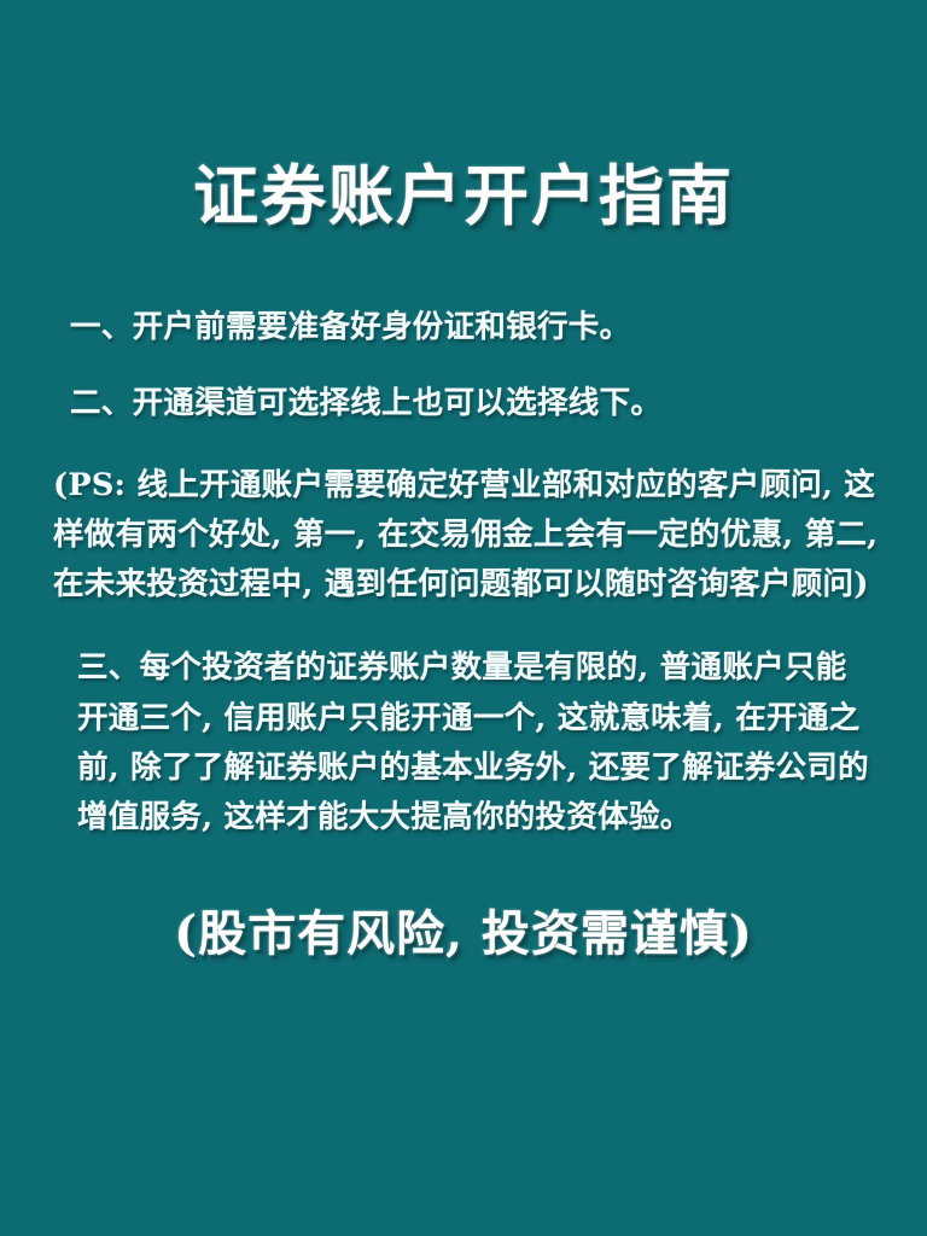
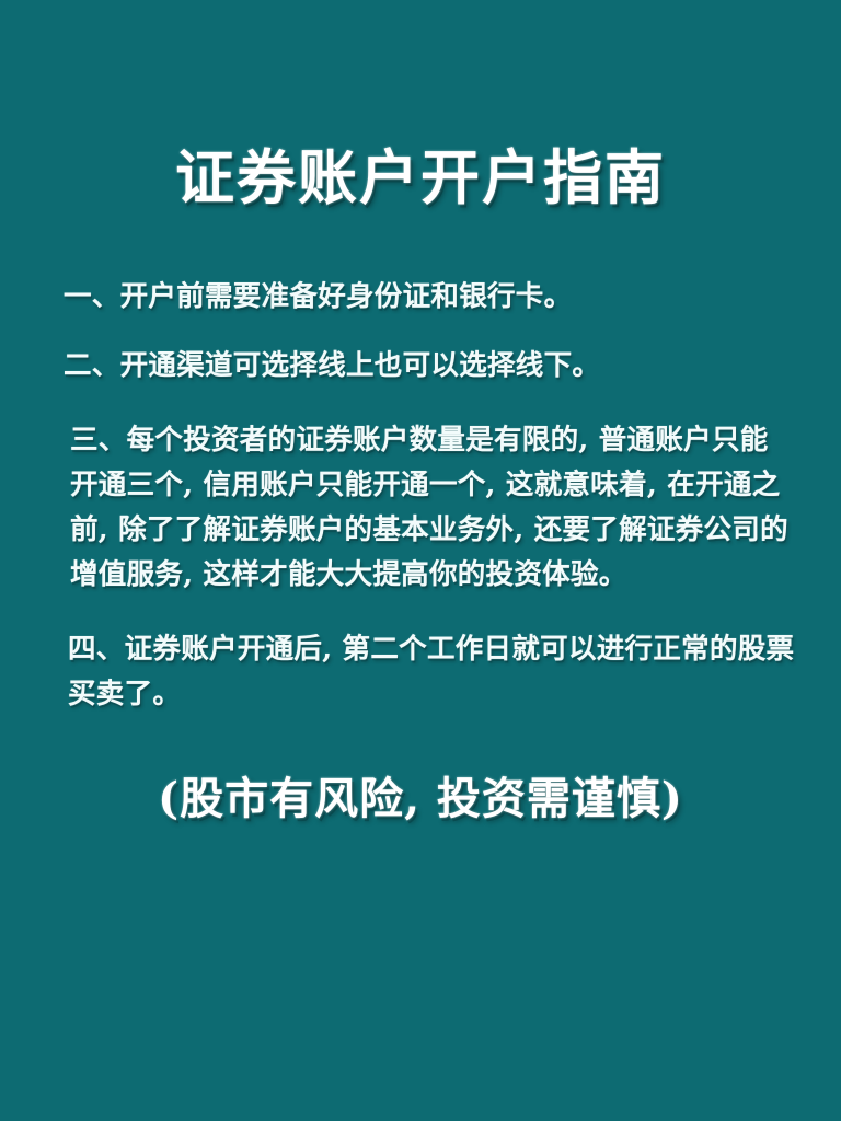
  证券账户开户指南
  一、开户前需要准备好身份证和银行卡。
  二、开通渠道可选择线上也可以选择线下。
- (PS: 线上开通账户需要确定好营业部和对应的客户顾问, 这样做有两个好处, 第一, 在交易佣金上会有一定的优惠, 第二, 在未来投资过程中, 遇到任何问题都可以随时咨询客户顾问)
  三、每个投资者的证券账户数量是有限的, 普通账户只能开通三个, 信用账户只能开通一个, 这就意味着, 在开通之前, 除了了解证券账户的基本业务外, 还要了解证券公司的增值服务, 这样才能大大提高你的投资体验。
+ 四、证券账户开通后, 第二个工作日就可以进行正常的股票买卖了。
  (股市有风险, 投资需谨慎)
